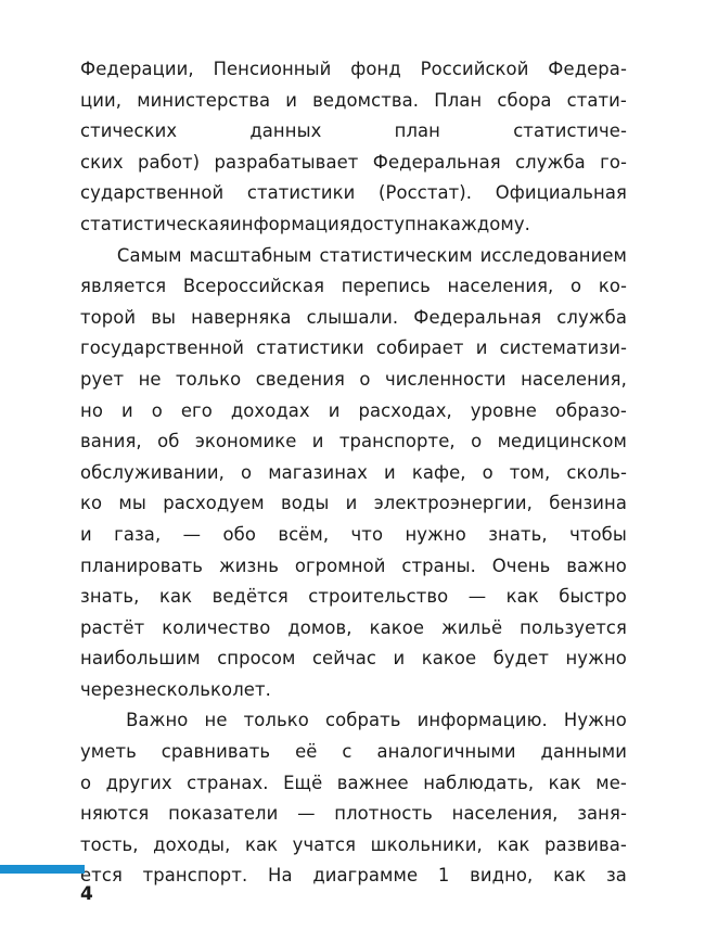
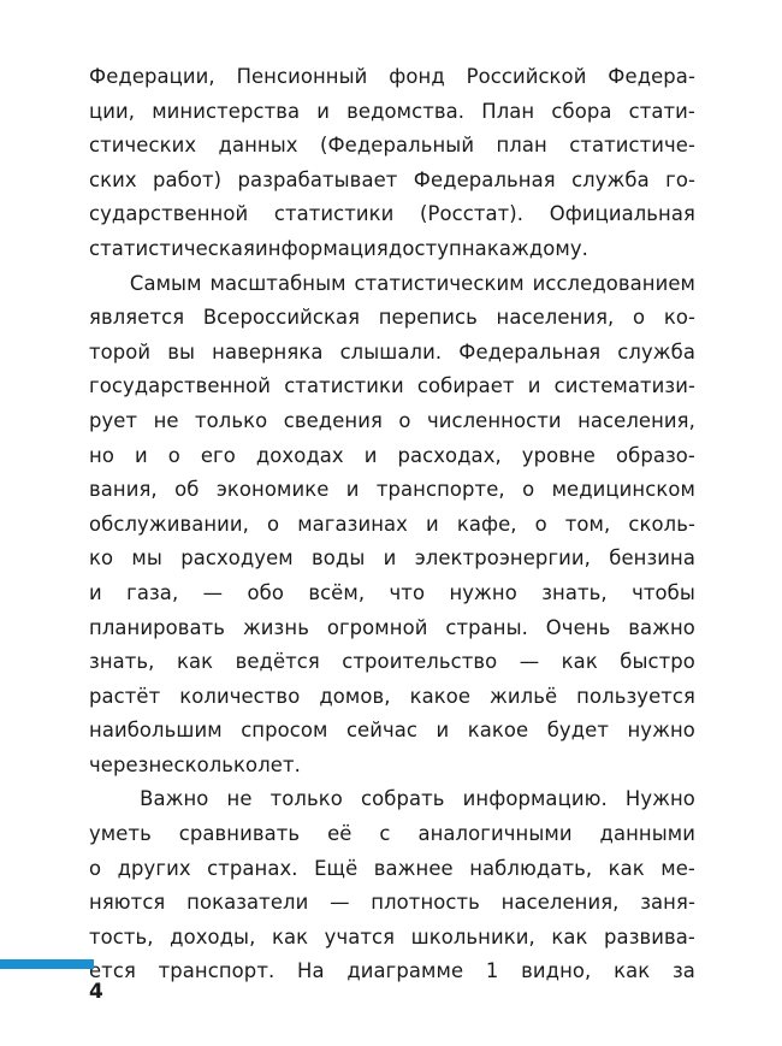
  Федерации,
  Пенсионный
  фонд
  Российской
  Федера-
  ции,
  министерства
  и
  ведомства.
  План
  сбора
  стати-
  стических
  данных
+ (Федеральный
  план
  статистиче-
  ских
  работ)
  разрабатывает
  Федеральная
  служба
  го-
  сударственной
  статистики
  (Росстат).
  Официальная
  статистическая
  информация
  доступна
  каждому.
  Самым
  масштабным
  статистическим
  исследованием
  является
  Всероссийская
  перепись
  населения,
  о
  ко-
  торой
  вы
  наверняка
  слышали.
  Федеральная
  служба
  государственной
  статистики
  собирает
  и
  систематизи-
  рует
  не
  только
  сведения
  о
  численности
  населения,
  но
  и
  о
  его
  доходах
  и
  расходах,
  уровне
  образо-
  вания,
  об
  экономике
  и
  транспорте,
  о
  медицинском
  обслуживании,
  о
  магазинах
  и
  кафе,
  о
  том,
  сколь-
  ко
  мы
  расходуем
  воды
  и
  электроэнергии,
  бензина
  и
  газа,
  —
  обо
  всём,
  что
  нужно
  знать,
  чтобы
  планировать
  жизнь
  огромной
  страны.
  Очень
  важно
  знать,
  как
  ведётся
  строительство
  —
  как
  быстро
  растёт
  количество
  домов,
  какое
  жильё
  пользуется
  наибольшим
  спросом
  сейчас
  и
  какое
  будет
  нужно
  через
  несколько
  лет.
  Важно
  не
  только
  собрать
  информацию.
  Нужно
  уметь
  сравнивать
  её
  с
  аналогичными
  данными
  о
  других
  странах.
  Ещё
  важнее
  наблюдать,
  как
  ме-
  няются
  показатели
  —
  плотность
  населения,
  заня-
  тость,
  доходы,
  как
  учатся
  школьники,
  как
  развива-
  ется
  транспорт.
  На
  диаграмме
  1
  видно,
  как
  за
  4
